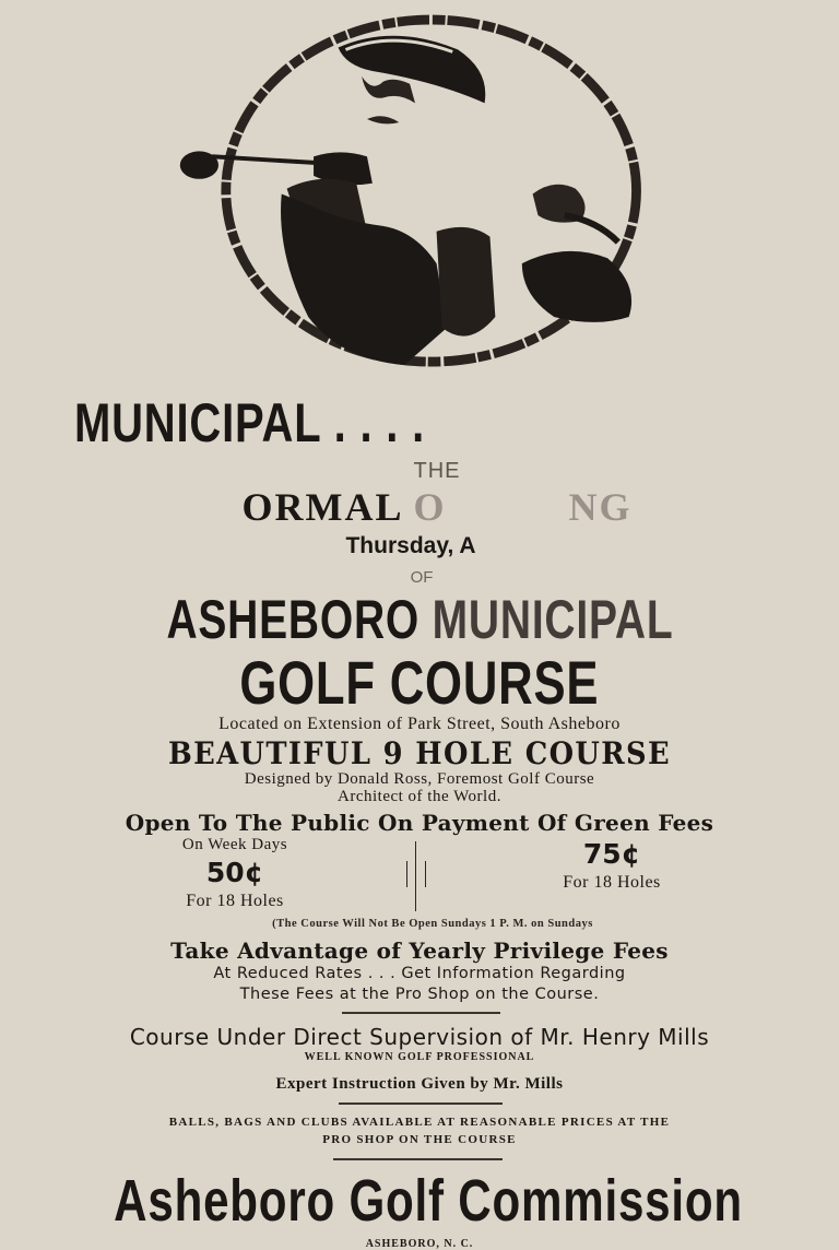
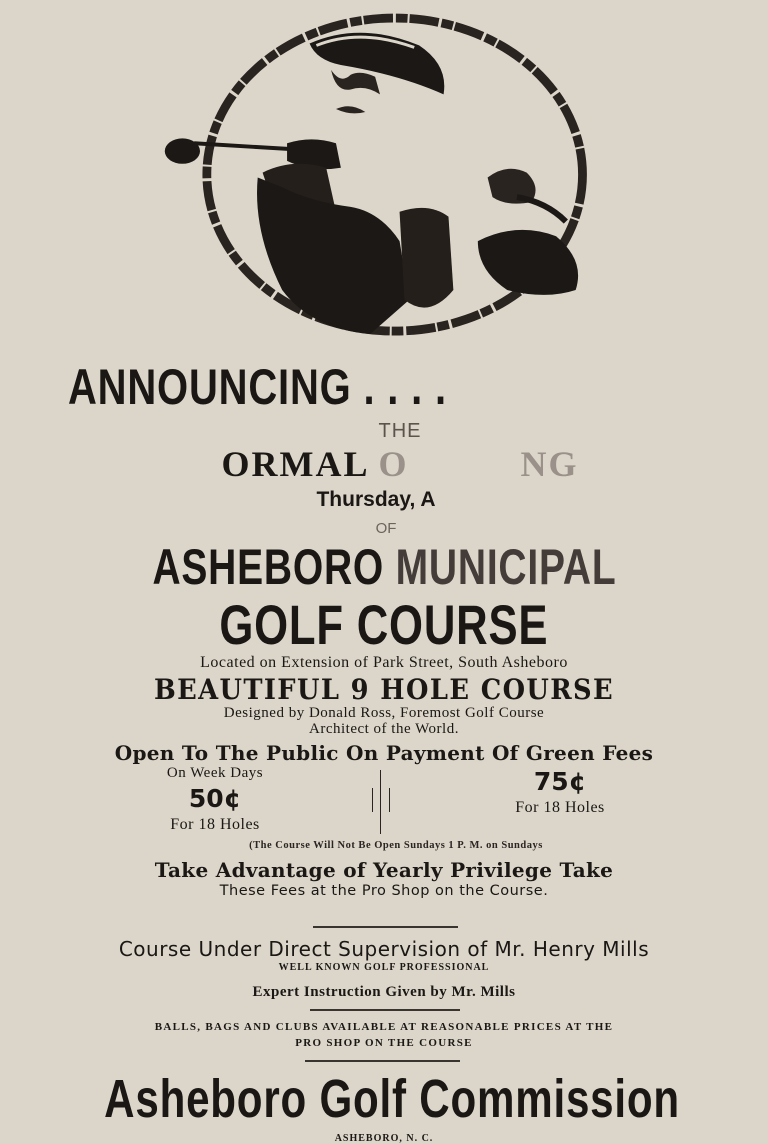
- MUNICIPAL . . . .
+ ANNOUNCING . . . .
  THE
  ORMAL O NG
  Thursday, A
  OF
  ASHEBORO MUNICIPAL
  GOLF COURSE
  Located on Extension of Park Street, South Asheboro
  BEAUTIFUL 9 HOLE COURSE
  Designed by Donald Ross, Foremost Golf Course
  Architect of the World.
  Open To The Public On Payment Of Green Fees
  On Week Days
  50¢
  For 18 Holes
  75¢
  For 18 Holes
  (The Course Will Not Be Open Sundays 1 P. M. on Sundays
- Take Advantage of Yearly Privilege Fees
+ Take Advantage of Yearly Privilege Take
- At Reduced Rates . . . Get Information Regarding
  These Fees at the Pro Shop on the Course.
  Course Under Direct Supervision of Mr. Henry Mills
  WELL KNOWN GOLF PROFESSIONAL
  Expert Instruction Given by Mr. Mills
  BALLS, BAGS AND CLUBS AVAILABLE AT REASONABLE PRICES AT THE
  PRO SHOP ON THE COURSE
  Asheboro Golf Commission
  ASHEBORO, N. C.
